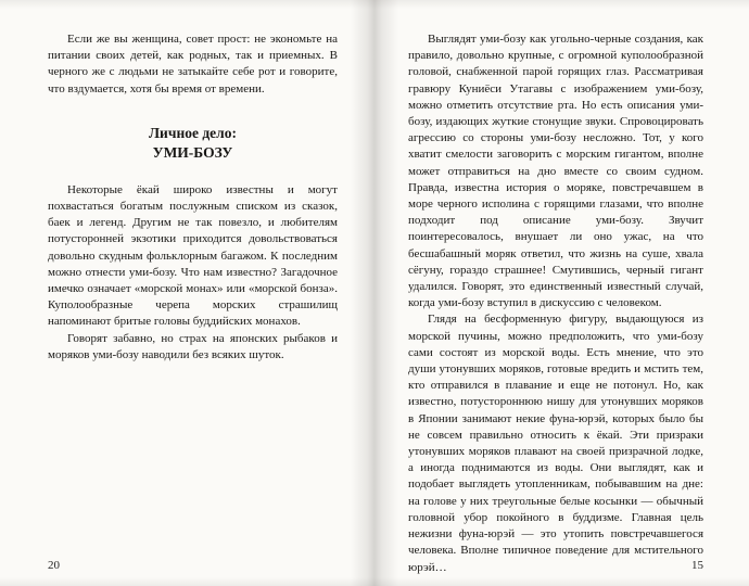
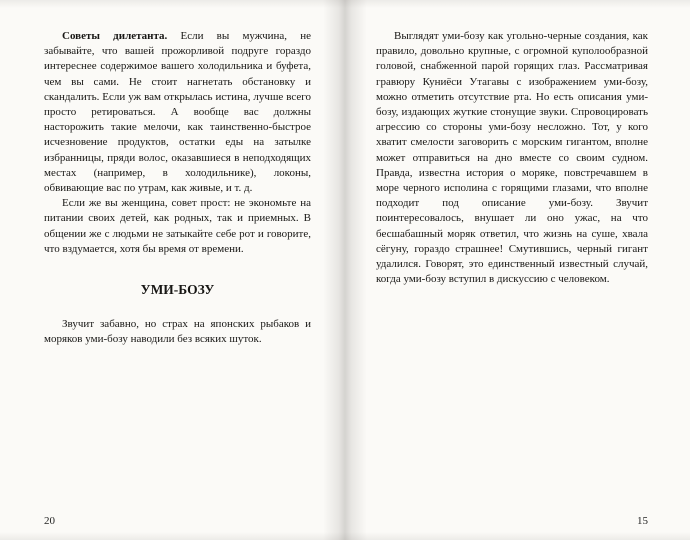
+ Советы дилетанта. Если вы мужчина, не забывайте, что вашей прожорливой подруге гораздо интереснее содержимое вашего холодильника и буфета, чем вы сами. Не стоит нагнетать обстановку и скандалить. Если уж вам открылась истина, лучше всего просто ретироваться. А вообще вас должны насторожить такие мелочи, как таинственно-быстрое исчезновение продуктов, остатки еды на затылке избранницы, пряди волос, оказавшиеся в неподходящих местах (например, в холодильнике), локоны, обвивающие вас по утрам, как живые, и т. д.
- Если же вы женщина, совет прост: не экономьте на питании своих детей, как родных, так и приемных. В черного же с людьми не затыкайте себе рот и говорите, что вздумается, хотя бы время от времени.
+ Если же вы женщина, совет прост: не экономьте на питании своих детей, как родных, так и приемных. В общении же с людьми не затыкайте себе рот и говорите, что вздумается, хотя бы время от времени.
- Личное дело:
  УМИ-БОЗУ
- Некоторые ёкай широко известны и могут похвастаться богатым послужным списком из сказок, баек и легенд. Другим не так повезло, и любителям потусторонней экзотики приходится довольствоваться довольно скудным фольклорным багажом. К последним можно отнести уми-бозу. Что нам известно? Загадочное имечко означает «морской монах» или «морской бонза». Куполообразные черепа морских страшилищ напоминают бритые головы буддийских монахов.
- Говорят забавно, но страх на японских рыбаков и моряков уми-бозу наводили без всяких шуток.
+ Звучит забавно, но страх на японских рыбаков и моряков уми-бозу наводили без всяких шуток.
  20
  Выглядят уми-бозу как угольно-черные создания, как правило, довольно крупные, с огромной куполообразной головой, снабженной парой горящих глаз. Рассматривая гравюру Куниёси Утагавы с изображением уми-бозу, можно отметить отсутствие рта. Но есть описания уми-бозу, издающих жуткие стонущие звуки. Спровоцировать агрессию со стороны уми-бозу несложно. Тот, у кого хватит смелости заговорить с морским гигантом, вполне может отправиться на дно вместе со своим судном. Правда, известна история о моряке, повстречавшем в море черного исполина с горящими глазами, что вполне подходит под описание уми-бозу. Звучит поинтересовалось, внушает ли оно ужас, на что бесшабашный моряк ответил, что жизнь на суше, хвала сёгуну, гораздо страшнее! Смутившись, черный гигант удалился. Говорят, это единственный известный случай, когда уми-бозу вступил в дискуссию с человеком.
- Глядя на бесформенную фигуру, выдающуюся из морской пучины, можно предположить, что уми-бозу сами состоят из морской воды. Есть мнение, что это души утонувших моряков, готовые вредить и мстить тем, кто отправился в плавание и еще не потонул. Но, как известно, потустороннюю нишу для утонувших моряков в Японии занимают некие фуна-юрэй, которых было бы не совсем правильно относить к ёкай. Эти призраки утонувших моряков плавают на своей призрачной лодке, а иногда поднимаются из воды. Они выглядят, как и подобает выглядеть утопленникам, побывавшим на дне: на голове у них треугольные белые косынки — обычный головной убор покойного в буддизме. Главная цель нежизни фуна-юрэй — это утопить повстречавшегося человека. Вполне типичное поведение для мстительного юрэй…
  15
